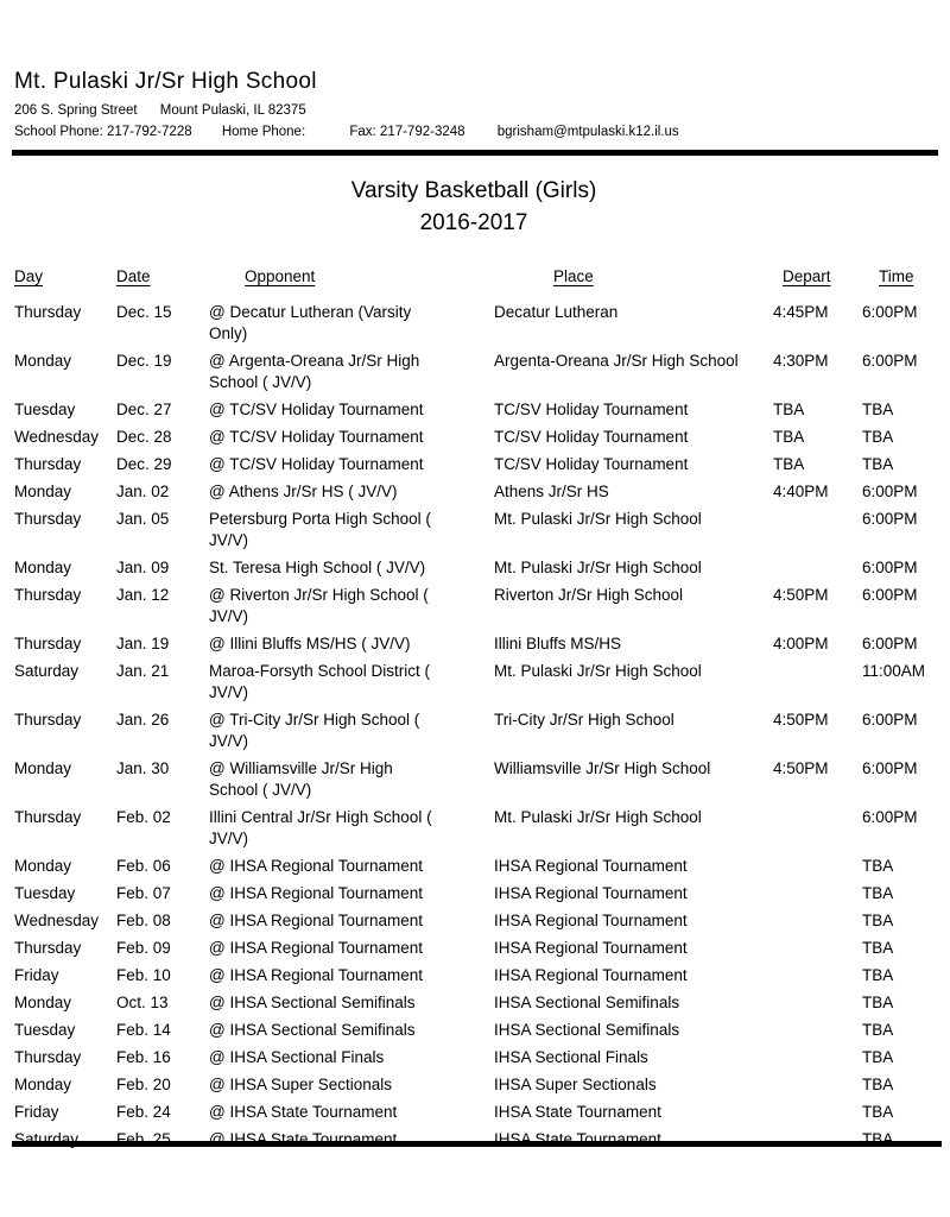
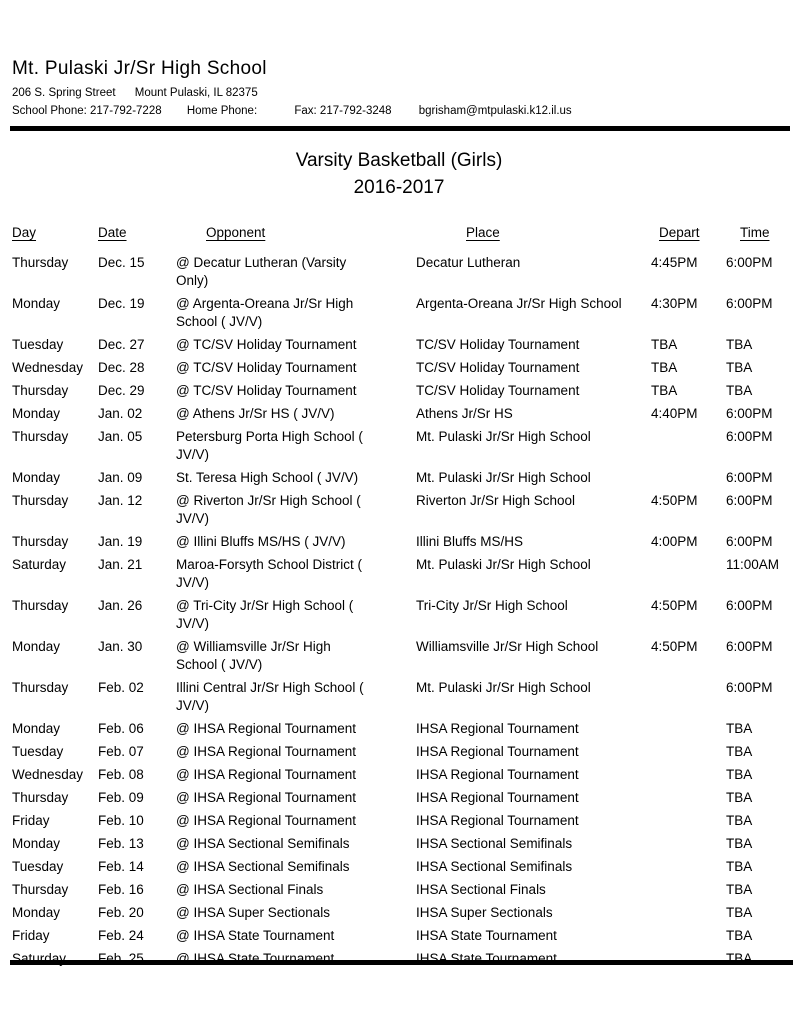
  Mt. Pulaski Jr/Sr High School
  206 S. Spring Street Mount Pulaski, IL 82375
  School Phone: 217-792-7228 Home Phone: Fax: 217-792-3248 bgrisham@mtpulaski.k12.il.us
  Varsity Basketball (Girls)
  2016-2017
  Day	Date	Opponent	Place	Depart	Time
  Thursday	Dec. 15	@ Decatur Lutheran (Varsity Only)	Decatur Lutheran	4:45PM	6:00PM
  Monday	Dec. 19	@ Argenta-Oreana Jr/Sr High School ( JV/V)	Argenta-Oreana Jr/Sr High School	4:30PM	6:00PM
  Tuesday	Dec. 27	@ TC/SV Holiday Tournament	TC/SV Holiday Tournament	TBA	TBA
  Wednesday	Dec. 28	@ TC/SV Holiday Tournament	TC/SV Holiday Tournament	TBA	TBA
  Thursday	Dec. 29	@ TC/SV Holiday Tournament	TC/SV Holiday Tournament	TBA	TBA
  Monday	Jan. 02	@ Athens Jr/Sr HS ( JV/V)	Athens Jr/Sr HS	4:40PM	6:00PM
  Thursday	Jan. 05	Petersburg Porta High School ( JV/V)	Mt. Pulaski Jr/Sr High School		6:00PM
  Monday	Jan. 09	St. Teresa High School ( JV/V)	Mt. Pulaski Jr/Sr High School		6:00PM
  Thursday	Jan. 12	@ Riverton Jr/Sr High School ( JV/V)	Riverton Jr/Sr High School	4:50PM	6:00PM
  Thursday	Jan. 19	@ Illini Bluffs MS/HS ( JV/V)	Illini Bluffs MS/HS	4:00PM	6:00PM
  Saturday	Jan. 21	Maroa-Forsyth School District ( JV/V)	Mt. Pulaski Jr/Sr High School		11:00AM
  Thursday	Jan. 26	@ Tri-City Jr/Sr High School ( JV/V)	Tri-City Jr/Sr High School	4:50PM	6:00PM
  Monday	Jan. 30	@ Williamsville Jr/Sr High School ( JV/V)	Williamsville Jr/Sr High School	4:50PM	6:00PM
  Thursday	Feb. 02	Illini Central Jr/Sr High School ( JV/V)	Mt. Pulaski Jr/Sr High School		6:00PM
  Monday	Feb. 06	@ IHSA Regional Tournament	IHSA Regional Tournament		TBA
  Tuesday	Feb. 07	@ IHSA Regional Tournament	IHSA Regional Tournament		TBA
  Wednesday	Feb. 08	@ IHSA Regional Tournament	IHSA Regional Tournament		TBA
  Thursday	Feb. 09	@ IHSA Regional Tournament	IHSA Regional Tournament		TBA
  Friday	Feb. 10	@ IHSA Regional Tournament	IHSA Regional Tournament		TBA
- Monday	Oct. 13	@ IHSA Sectional Semifinals	IHSA Sectional Semifinals		TBA
+ Monday	Feb. 13	@ IHSA Sectional Semifinals	IHSA Sectional Semifinals		TBA
  Tuesday	Feb. 14	@ IHSA Sectional Semifinals	IHSA Sectional Semifinals		TBA
  Thursday	Feb. 16	@ IHSA Sectional Finals	IHSA Sectional Finals		TBA
  Monday	Feb. 20	@ IHSA Super Sectionals	IHSA Super Sectionals		TBA
  Friday	Feb. 24	@ IHSA State Tournament	IHSA State Tournament		TBA
  Saturday	Feb. 25	@ IHSA State Tournament	IHSA State Tournament		TBA
